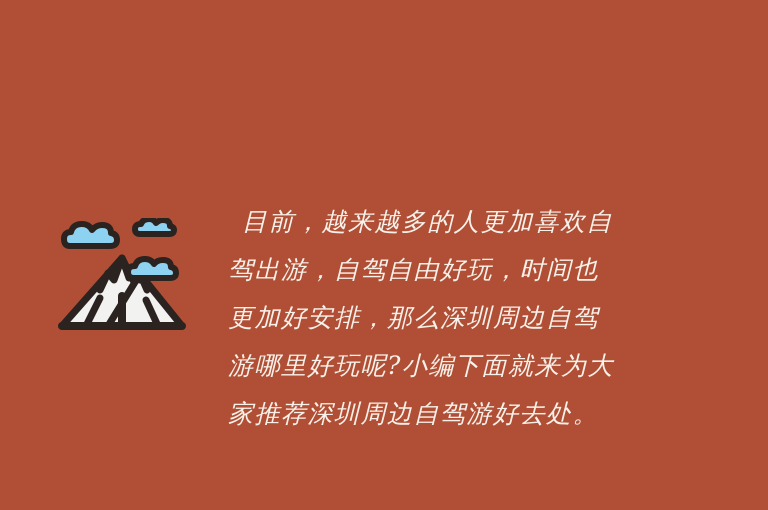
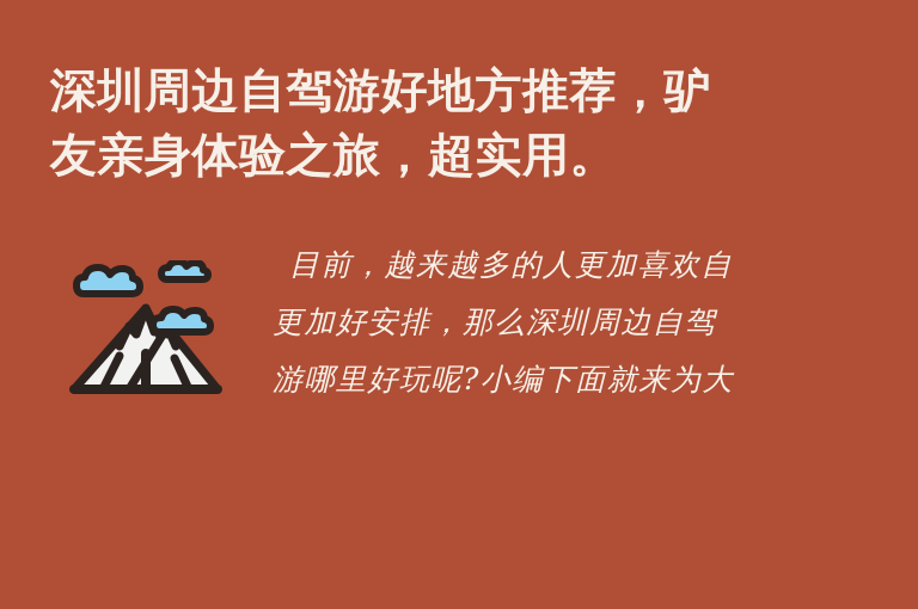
+ 深圳周边自驾游好地方推荐，驴
+ 友亲身体验之旅，超实用。
  目前，越来越多的人更加喜欢自
- 驾出游，自驾自由好玩，时间也
  更加好安排，那么深圳周边自驾
  游哪里好玩呢?小编下面就来为大
- 家推荐深圳周边自驾游好去处。
